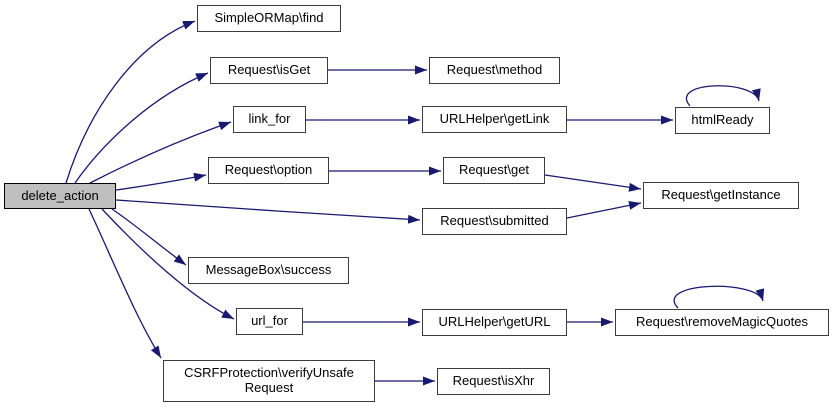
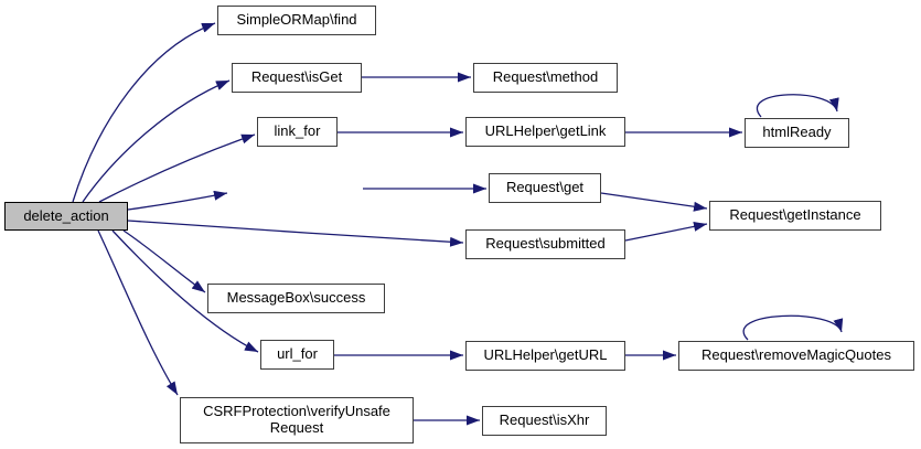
  delete_action
  SimpleORMap\find
  Request\isGet
  link_for
- Request\option
  MessageBox\success
  url_for
  CSRFProtection\verifyUnsafe Request
  Request\method
  URLHelper\getLink
  Request\get
  Request\submitted
  URLHelper\getURL
  Request\isXhr
  htmlReady
  Request\getInstance
  Request\removeMagicQuotes
